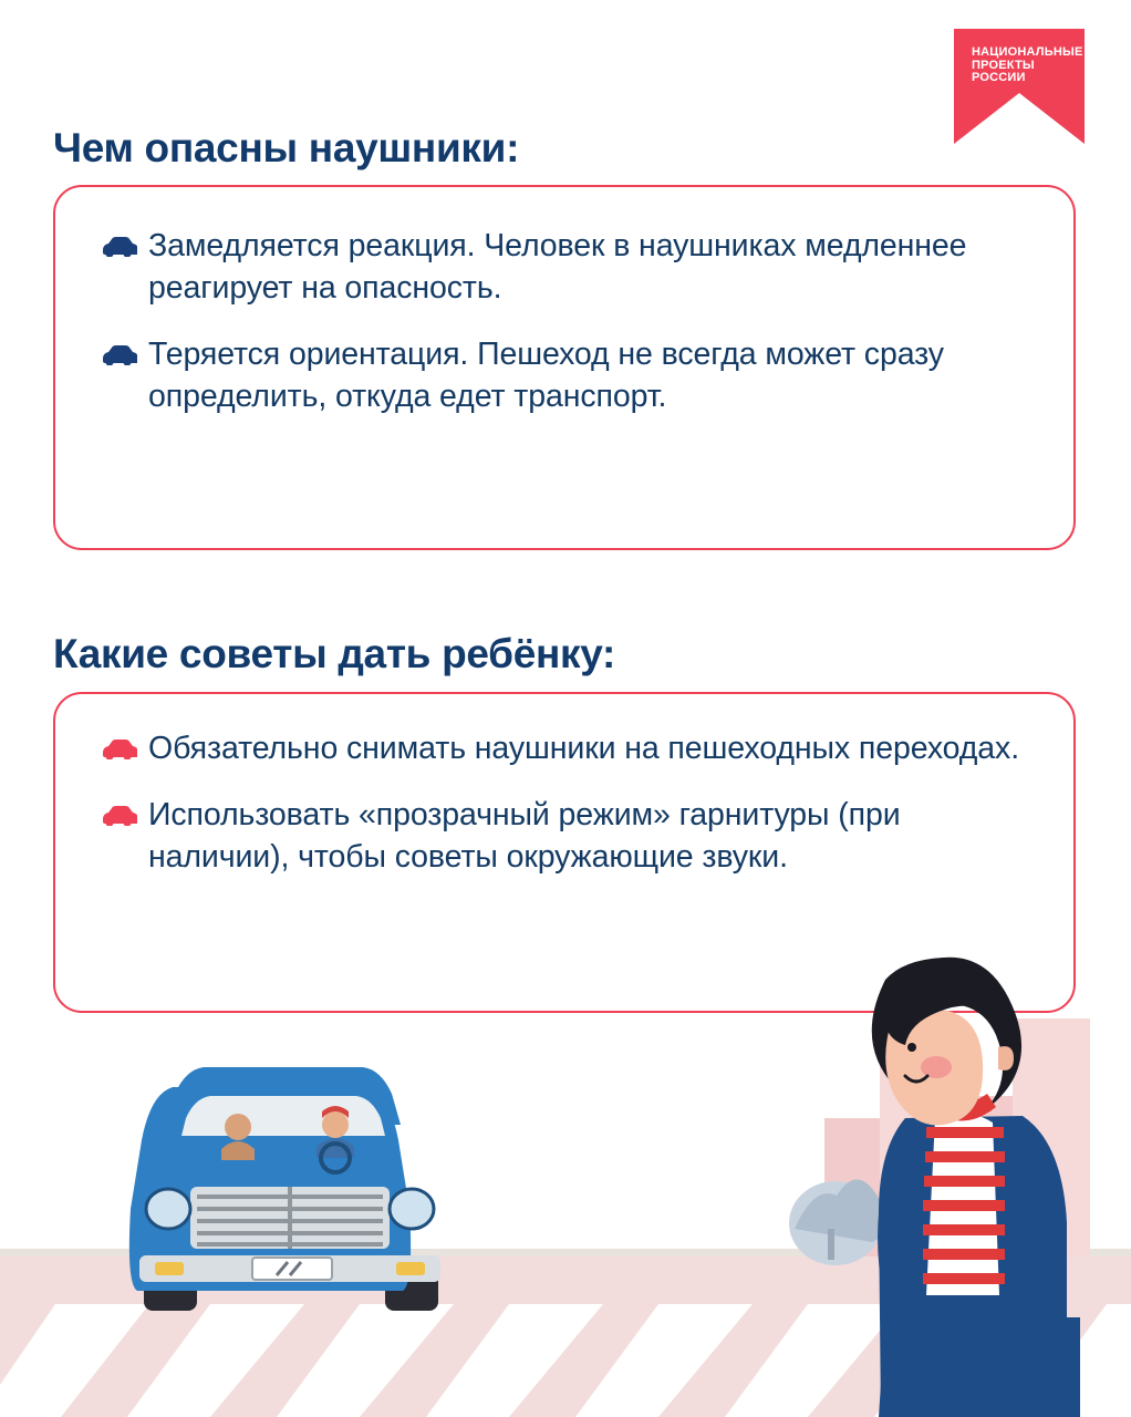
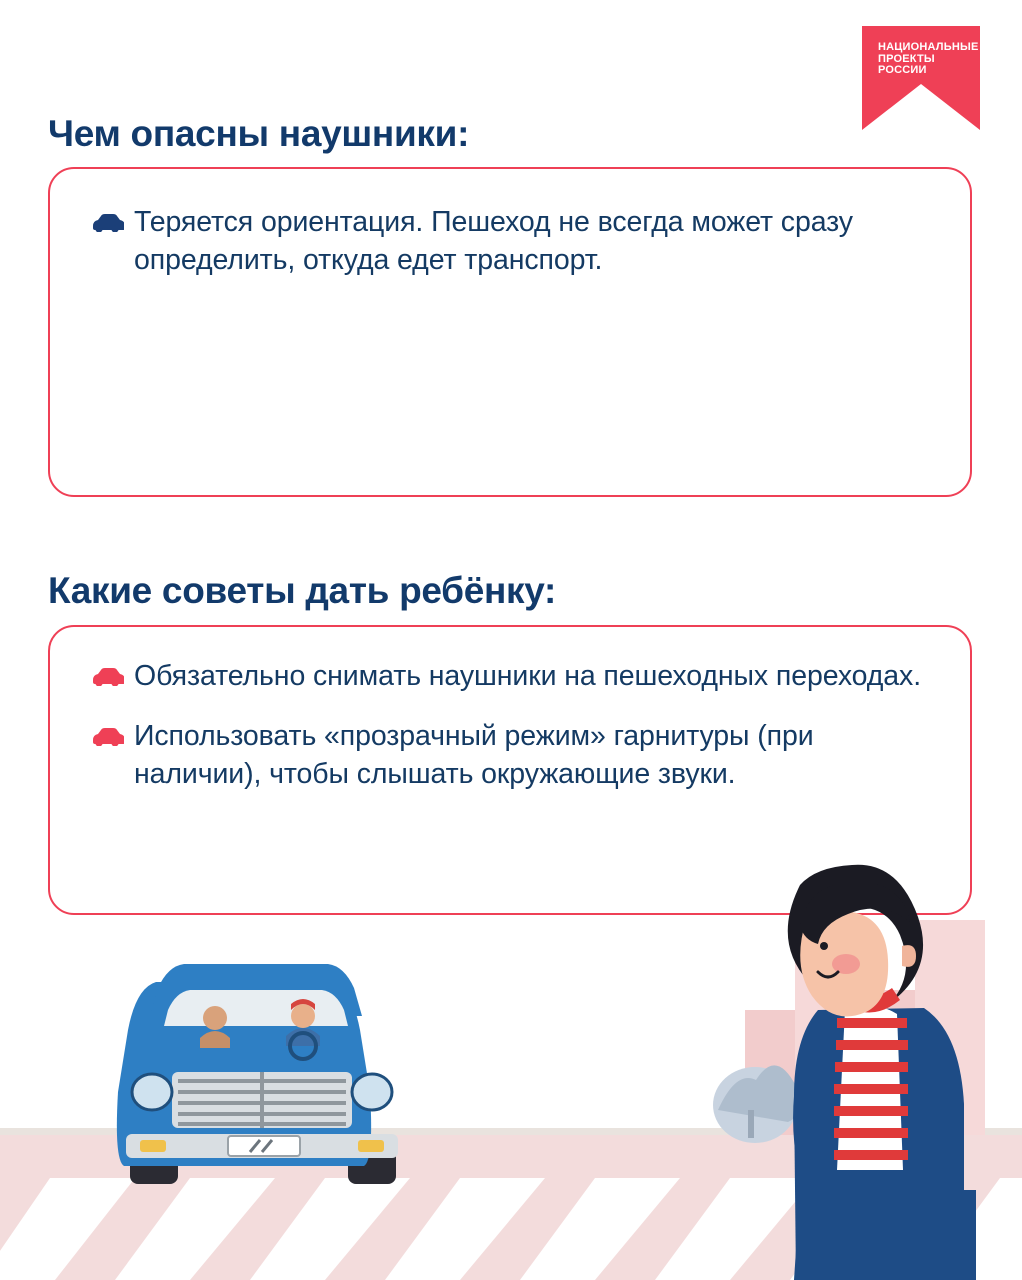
  НАЦИОНАЛЬНЫЕ
  ПРОЕКТЫ
  РОССИИ
  Чем опасны наушники:
- Замедляется реакция. Человек в наушниках медленнее реагирует на опасность.
  Теряется ориентация. Пешеход не всегда может сразу определить, откуда едет транспорт.
  Какие советы дать ребёнку:
  Обязательно снимать наушники на пешеходных переходах.
- Использовать «прозрачный режим» гарнитуры (при наличии), чтобы советы окружающие звуки.
+ Использовать «прозрачный режим» гарнитуры (при наличии), чтобы слышать окружающие звуки.
